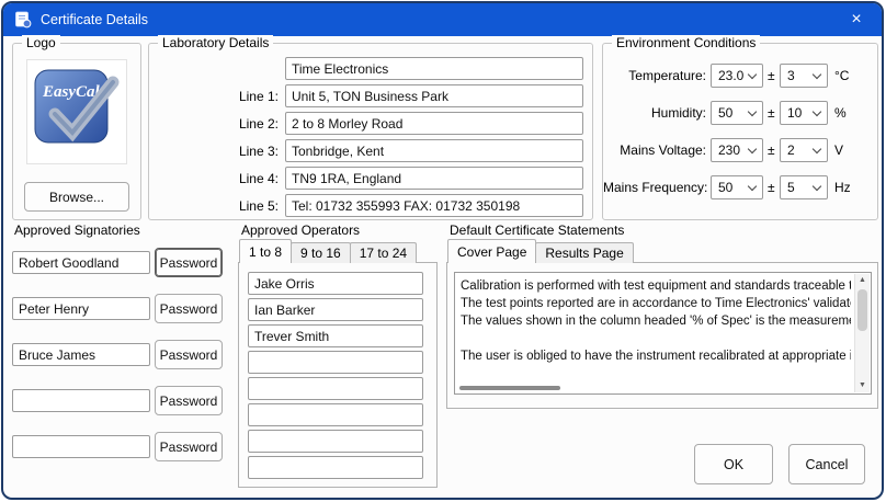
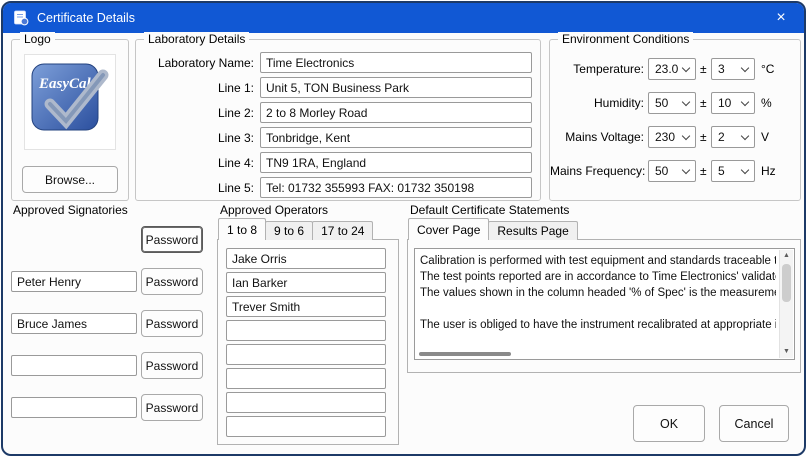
  Certificate Details
  ×
  Logo
  EasyCal
  Browse...
  Laboratory Details
+ Laboratory Name:
  Time Electronics
  Line 1:
  Unit 5, TON Business Park
  Line 2:
  2 to 8 Morley Road
  Line 3:
  Tonbridge, Kent
  Line 4:
  TN9 1RA, England
  Line 5:
  Tel: 01732 355993 FAX: 01732 350198
  Environment Conditions
  Temperature:
  23.0
  ±
  3
  °C
  Humidity:
  50
  ±
  10
  %
  Mains Voltage:
  230
  ±
  2
  V
  Mains Frequency:
  50
  ±
  5
  Hz
  Approved Signatories
- Robert Goodland
  Password
  Peter Henry
  Password
  Bruce James
  Password
  Password
  Password
  Approved Operators
  1 to 8
- 9 to 16
+ 9 to 6
  17 to 24
  Jake Orris
  Ian Barker
  Trever Smith
  Default Certificate Statements
  Cover Page
  Results Page
  Calibration is performed with test equipment and standards traceable t
  The test points reported are in accordance to Time Electronics' validat
  The values shown in the column headed '% of Spec' is the measurem
  The user is obliged to have the instrument recalibrated at appropriate
  OK
  Cancel
